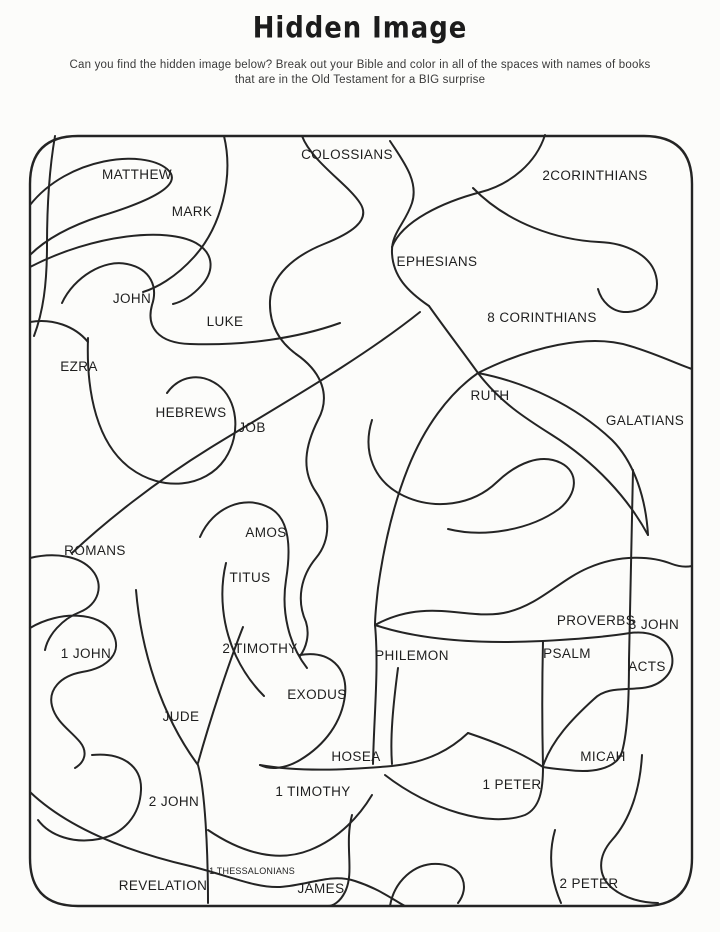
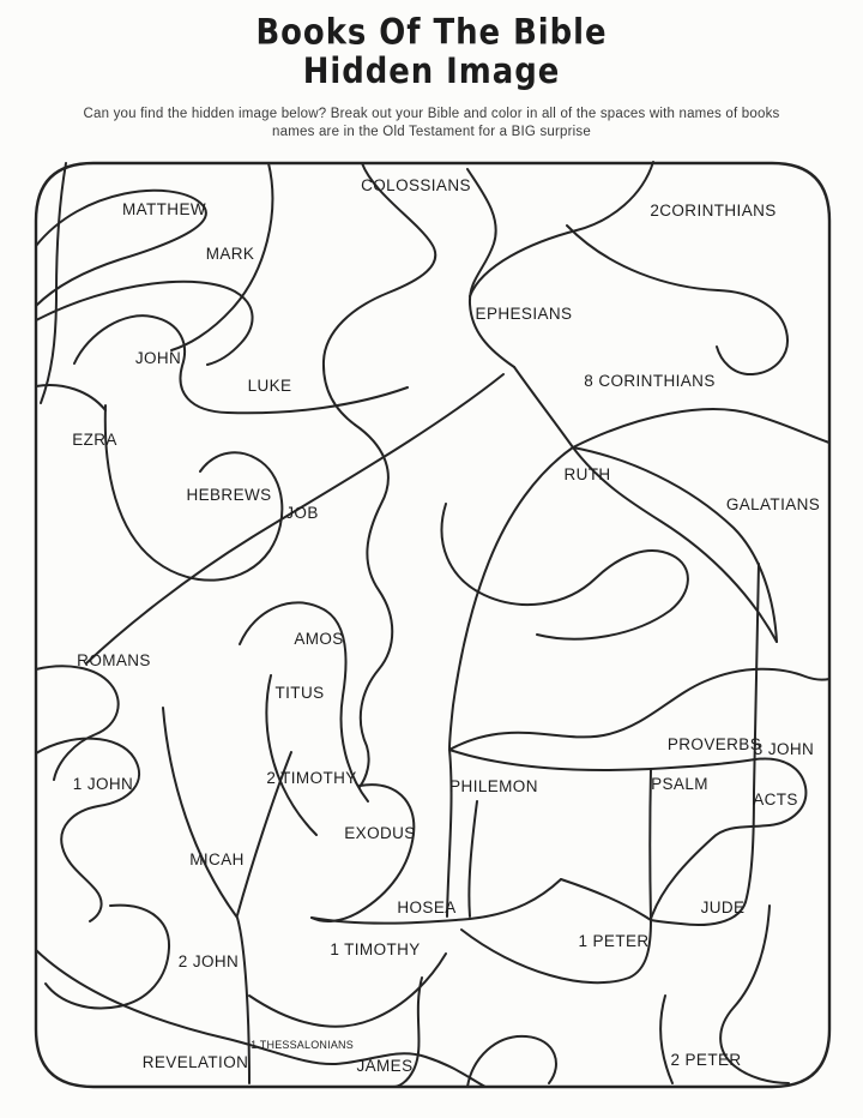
+ Books Of The Bible
  Hidden Image
  Can you find the hidden image below? Break out your Bible and color in all of the spaces with names of books
- that are in the Old Testament for a BIG surprise
+ names are in the Old Testament for a BIG surprise
  MATTHEW
  COLOSSIANS
  2CORINTHIANS
  MARK
  EPHESIANS
  JOHN
  LUKE
  8 CORINTHIANS
  EZRA
  RUTH
  HEBREWS
  JOB
  GALATIANS
  AMOS
  ROMANS
  TITUS
  PROVERBS
  3 JOHN
  1 JOHN
  2 TIMOTHY
  PHILEMON
  PSALM
  ACTS
  EXODUS
- JUDE
+ MICAH
  HOSEA
- MICAH
+ JUDE
  1 PETER
  1 TIMOTHY
  2 JOHN
  1 THESSALONIANS
  REVELATION
  JAMES
  2 PETER
